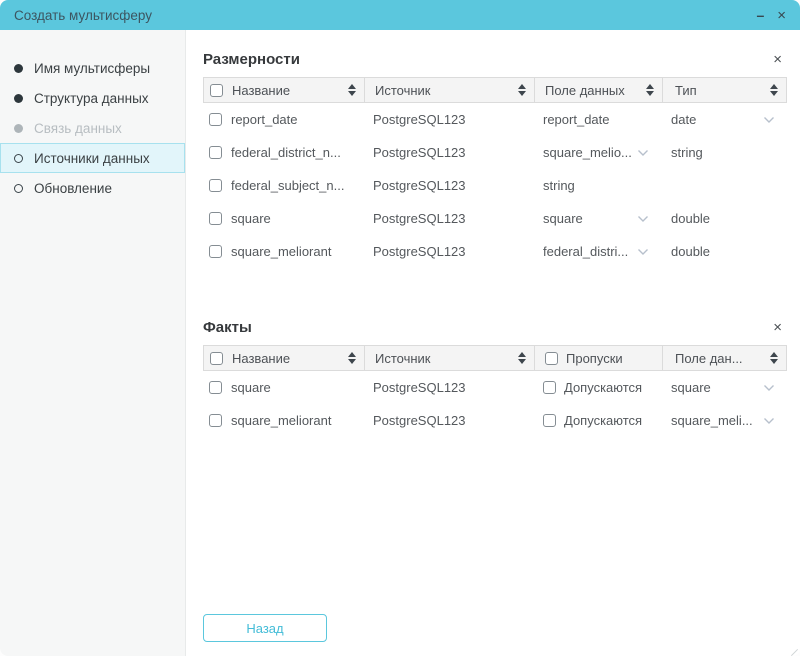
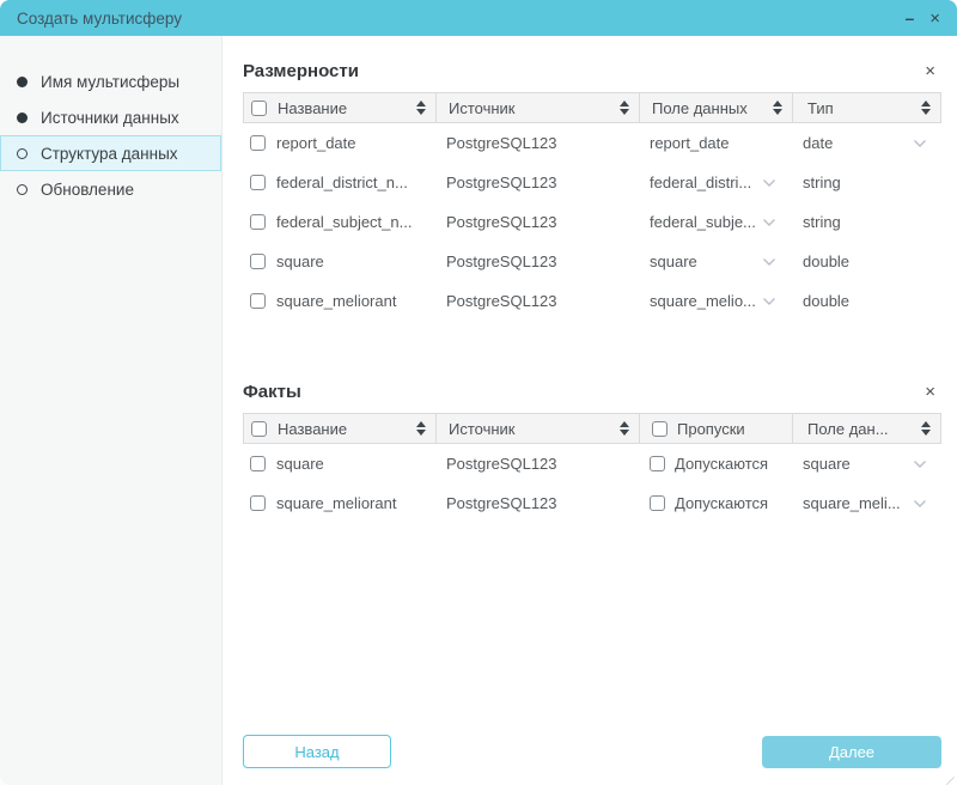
  Создать мультисферу
  –
  ×
  Имя мультисферы
- Структура данных
+ Источники данных
- Связь данных
- Источники данных
+ Структура данных
  Обновление
  Размерности
  ×
  Название
  Источник
  Поле данных
  Тип
  report_date
  PostgreSQL123
  report_date
  date
  federal_district_n...
  PostgreSQL123
- square_melio...
+ federal_distri...
  string
  federal_subject_n...
  PostgreSQL123
+ federal_subje...
  string
  square
  PostgreSQL123
  square
  double
  square_meliorant
  PostgreSQL123
- federal_distri...
+ square_melio...
  double
  Факты
  ×
  Название
  Источник
  Пропуски
  Поле дан...
  square
  PostgreSQL123
  Допускаются
  square
  square_meliorant
  PostgreSQL123
  Допускаются
  square_meli...
  Назад
+ Далее
